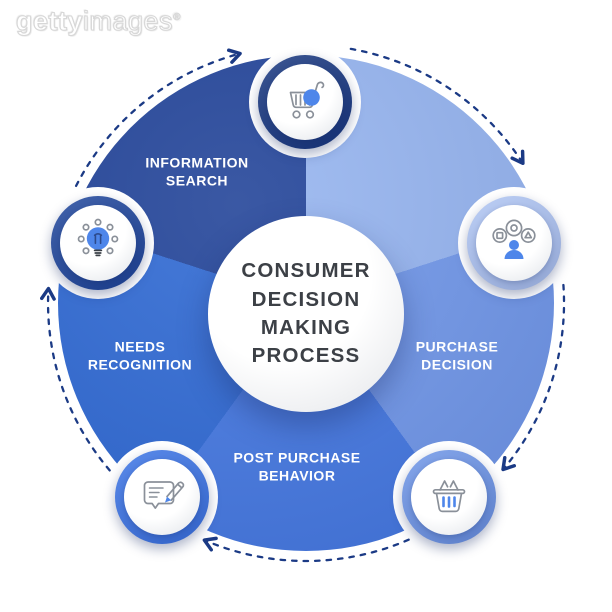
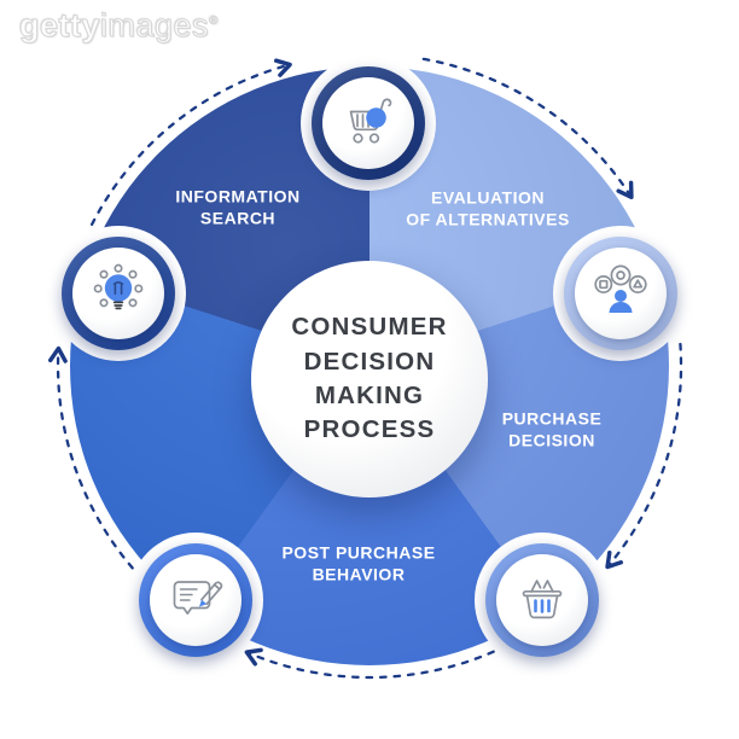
  CONSUMER
  DECISION
  MAKING
  PROCESS
  INFORMATION
  SEARCH
+ EVALUATION
+ OF ALTERNATIVES
  PURCHASE
  DECISION
  POST PURCHASE
  BEHAVIOR
- NEEDS
- RECOGNITION
  gettyimages®
